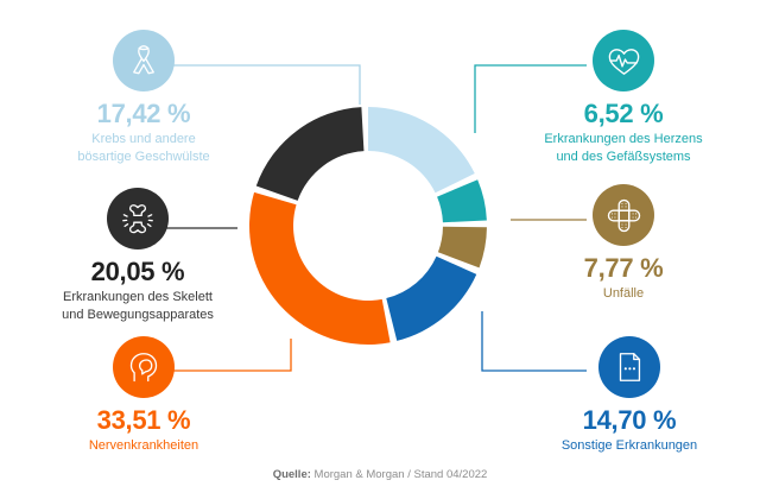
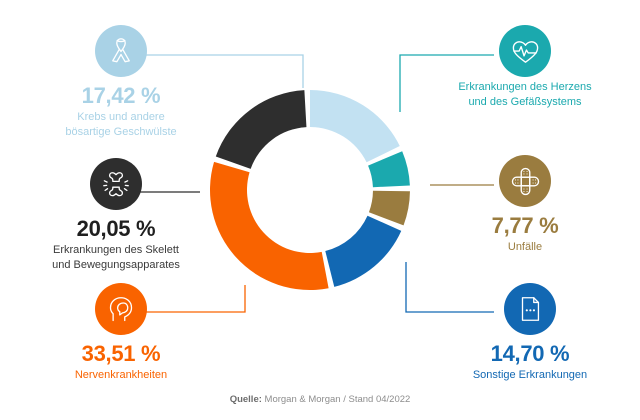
  17,42 %
  Krebs und andere
  bösartige Geschwülste
- 6,52 %
  Erkrankungen des Herzens
  und des Gefäßsystems
  20,05 %
  Erkrankungen des Skelett
  und Bewegungsapparates
  7,77 %
  Unfälle
  33,51 %
  Nervenkrankheiten
  14,70 %
  Sonstige Erkrankungen
  Quelle: Morgan & Morgan / Stand 04/2022
